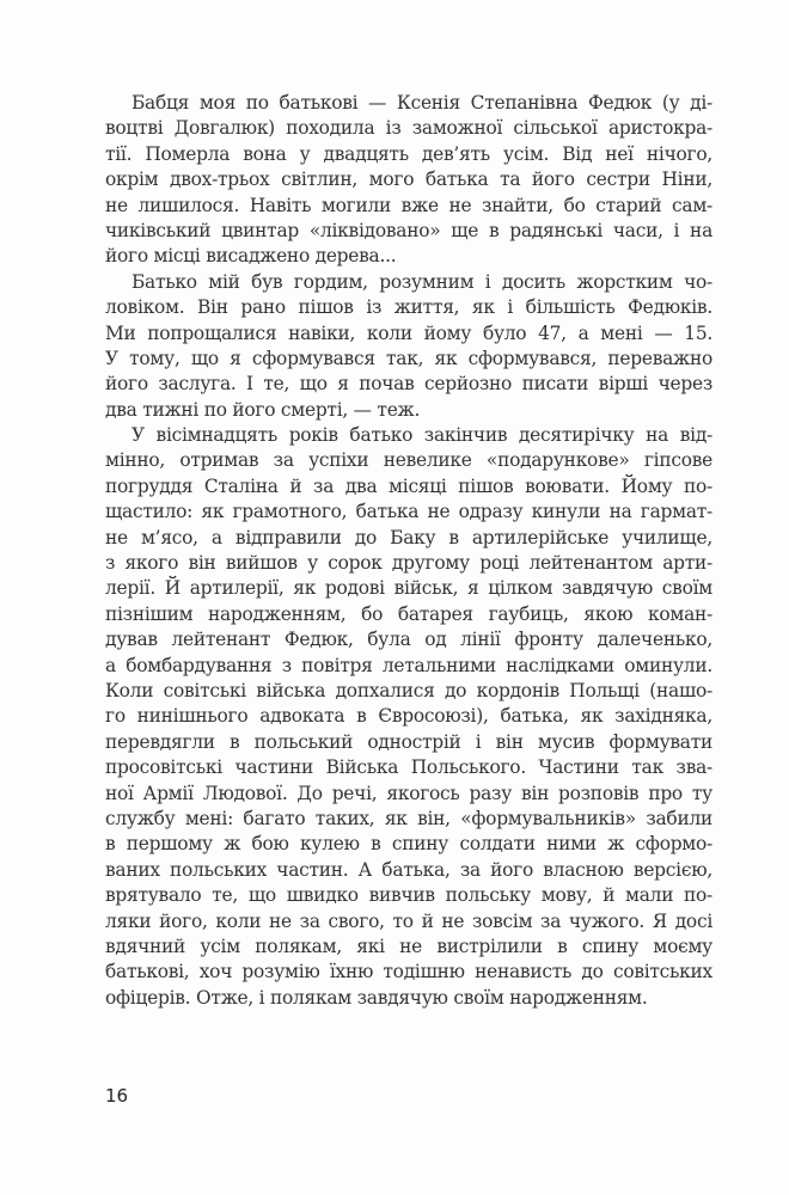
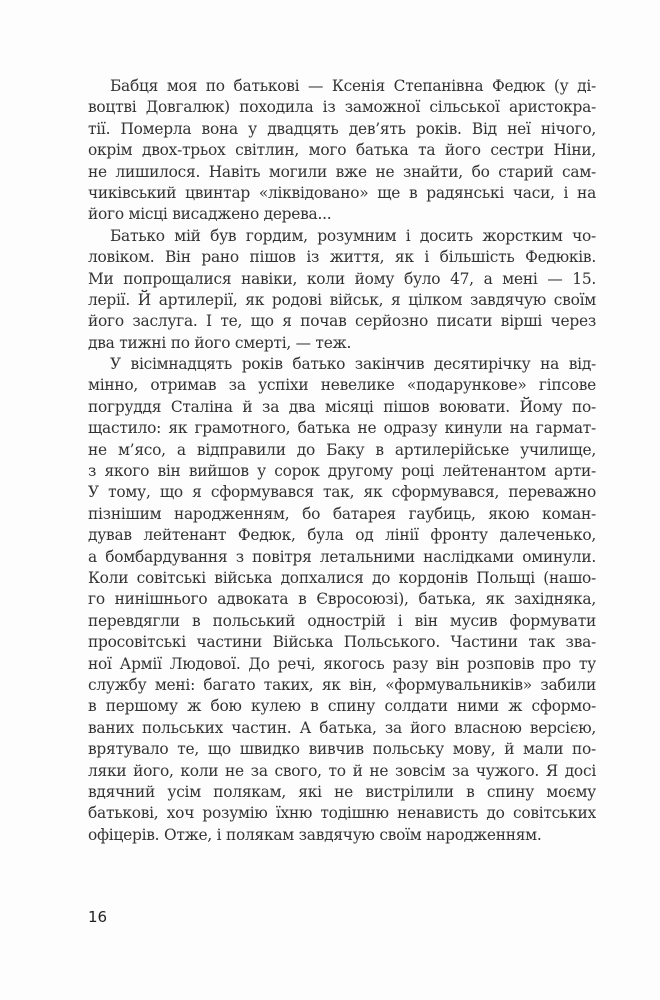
  Бабця моя по батькові — Ксенія Степанівна Федюк (у ді-
  воцтві Довгалюк) походила із заможної сільської аристокра-
- тії. Померла вона у двадцять дев’ять усім. Від неї нічого,
+ тії. Померла вона у двадцять дев’ять років. Від неї нічого,
  окрім двох-трьох світлин, мого батька та його сестри Ніни,
  не лишилося. Навіть могили вже не знайти, бо старий сам-
  чиківський цвинтар «ліквідовано» ще в радянські часи, і на
  його місці висаджено дерева...
  Батько мій був гордим, розумним і досить жорстким чо-
  ловіком. Він рано пішов із життя, як і більшість Федюків.
  Ми попрощалися навіки, коли йому було 47, а мені — 15.
- У тому, що я сформувався так, як сформувався, переважно
+ лерії. Й артилерії, як родові військ, я цілком завдячую своїм
  його заслуга. І те, що я почав серйозно писати вірші через
  два тижні по його смерті, — теж.
  У вісімнадцять років батько закінчив десятирічку на від-
  мінно, отримав за успіхи невелике «подарункове» гіпсове
  погруддя Сталіна й за два місяці пішов воювати. Йому по-
  щастило: як грамотного, батька не одразу кинули на гармат-
  не м’ясо, а відправили до Баку в артилерійське училище,
  з якого він вийшов у сорок другому році лейтенантом арти-
- лерії. Й артилерії, як родові військ, я цілком завдячую своїм
+ У тому, що я сформувався так, як сформувався, переважно
  пізнішим народженням, бо батарея гаубиць, якою коман-
  дував лейтенант Федюк, була од лінії фронту далеченько,
  а бомбардування з повітря летальними наслідками оминули.
  Коли совітські війська допхалися до кордонів Польщі (нашо-
  го нинішнього адвоката в Євросоюзі), батька, як західняка,
  перевдягли в польський однострій і він мусив формувати
  просовітські частини Війська Польського. Частини так зва-
  ної Армії Людової. До речі, якогось разу він розповів про ту
  службу мені: багато таких, як він, «формувальників» забили
  в першому ж бою кулею в спину солдати ними ж сформо-
  ваних польських частин. А батька, за його власною версією,
  врятувало те, що швидко вивчив польську мову, й мали по-
  ляки його, коли не за свого, то й не зовсім за чужого. Я досі
  вдячний усім полякам, які не вистрілили в спину моєму
  батькові, хоч розумію їхню тодішню ненависть до совітських
  офіцерів. Отже, і полякам завдячую своїм народженням.
  16
